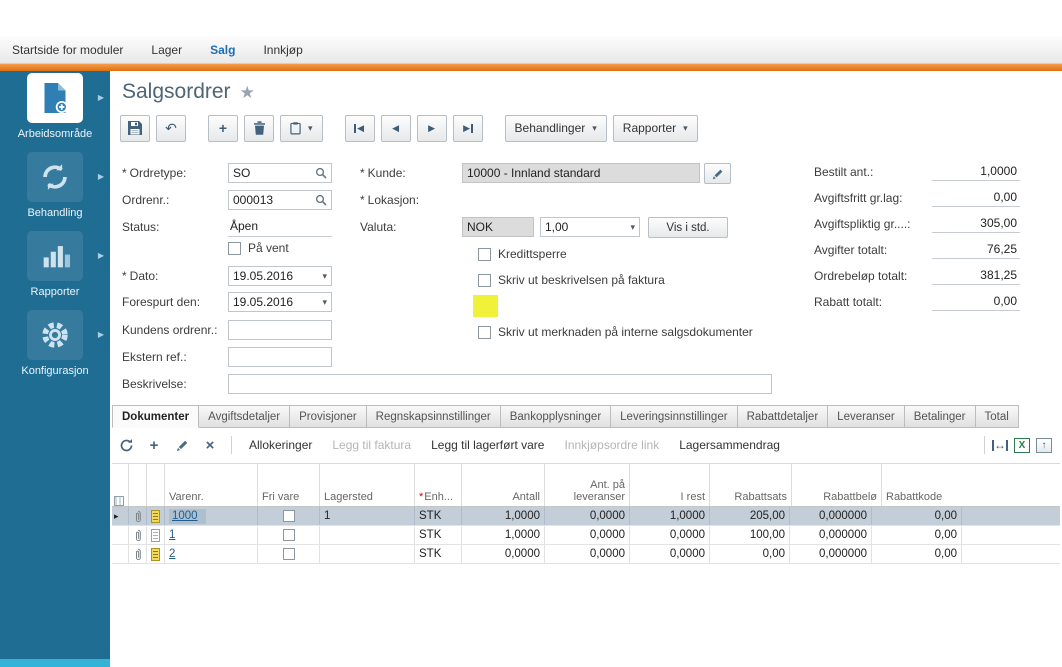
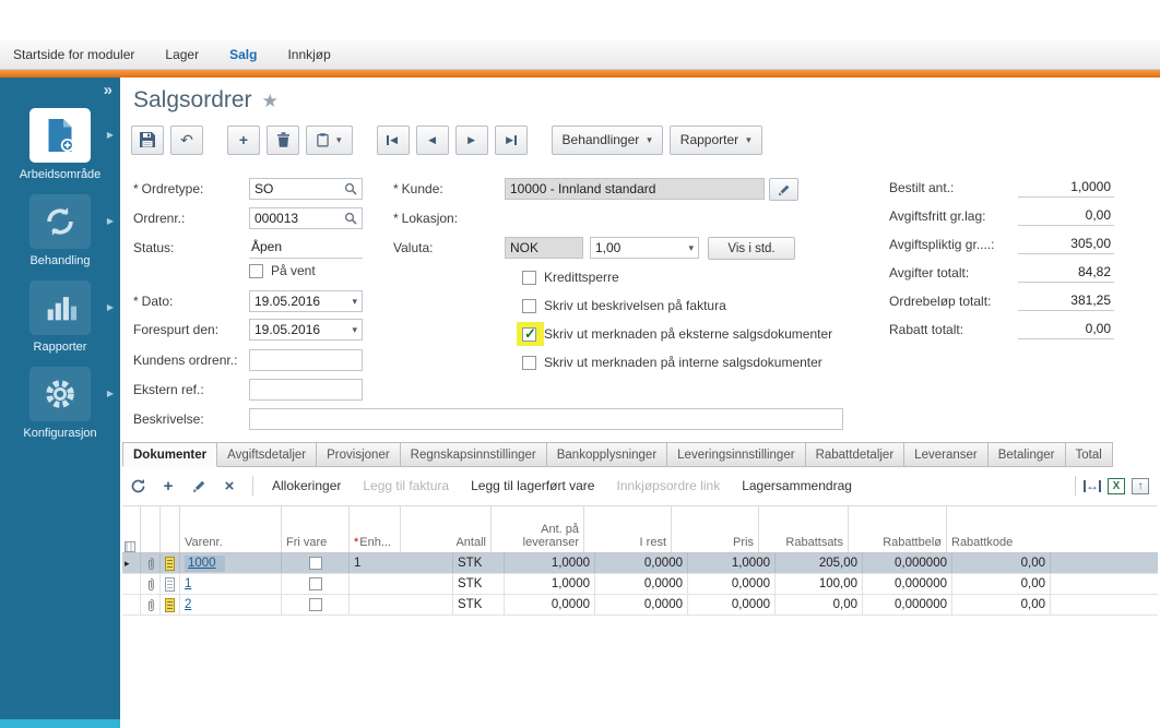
  Startside for moduler
  Lager
  Salg
  Innkjøp
+ »
  ▶
  Arbeidsområde
  ▶
  Behandling
  ▶
  Rapporter
  ▶
  Konfigurasjon
  Salgsordrer ★
  ↶
  +
  ▾
  ◀
  ◀
  ▶
  ▶
  Behandlinger
  ▾
  Rapporter
  ▾
  * Ordretype:
  SO
  Ordrenr.:
  000013
  Status:
  Åpen
  På vent
  * Dato:
  19.05.2016
  ▾
  Forespurt den:
  19.05.2016
  ▾
  Kundens ordrenr.:
  Ekstern ref.:
  Beskrivelse:
  * Kunde:
  10000 - Innland standard
  * Lokasjon:
  Valuta:
  NOK
  1,00
  ▾
  Vis i std.
  Kredittsperre
  Skriv ut beskrivelsen på faktura
+ Skriv ut merknaden på eksterne salgsdokumenter
  Skriv ut merknaden på interne salgsdokumenter
  Bestilt ant.:
  1,0000
  Avgiftsfritt gr.lag:
  0,00
  Avgiftspliktig gr....:
  305,00
  Avgifter totalt:
- 76,25
+ 84,82
  Ordrebeløp totalt:
  381,25
  Rabatt totalt:
  0,00
  Dokumenter
  Avgiftsdetaljer
  Provisjoner
  Regnskapsinnstillinger
  Bankopplysninger
  Leveringsinnstillinger
  Rabattdetaljer
  Leveranser
  Betalinger
  Total
  +
  ×
  Allokeringer
  Legg til faktura
  Legg til lagerført vare
  Innkjøpsordre link
  Lagersammendrag
  ↔
  X
  ↑
  Varenr.
  Fri vare
- Lagersted
  *
  Enh...
  Antall
  Ant. på leveranser
  I rest
+ Pris
  Rabattsats
  Rabattbelø
  Rabattkode
  ▸
  1000
  1
  STK
  1,0000
  0,0000
  1,0000
  205,00
  0,000000
  0,00
  1
  STK
  1,0000
  0,0000
  0,0000
  100,00
  0,000000
  0,00
  2
  STK
  0,0000
  0,0000
  0,0000
  0,00
  0,000000
  0,00
